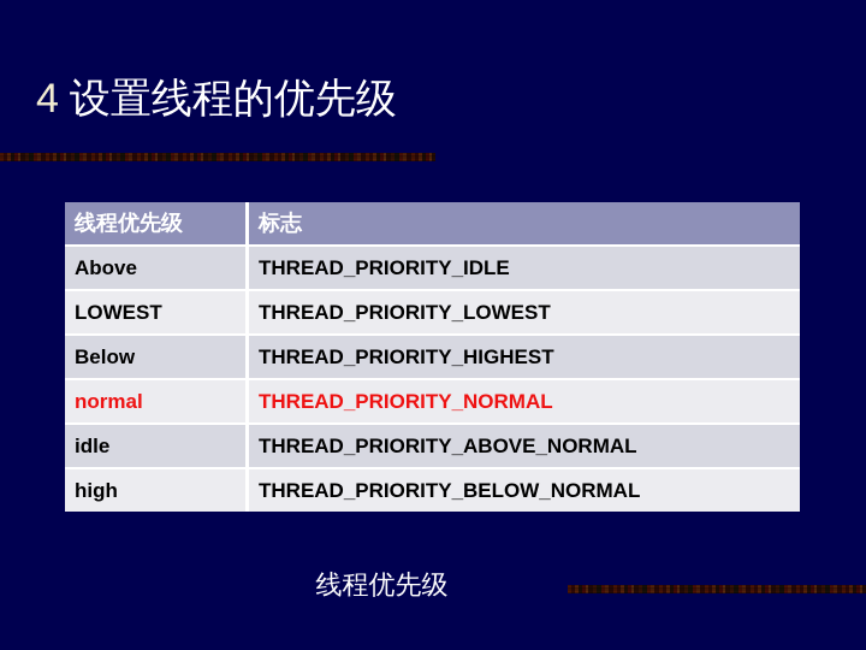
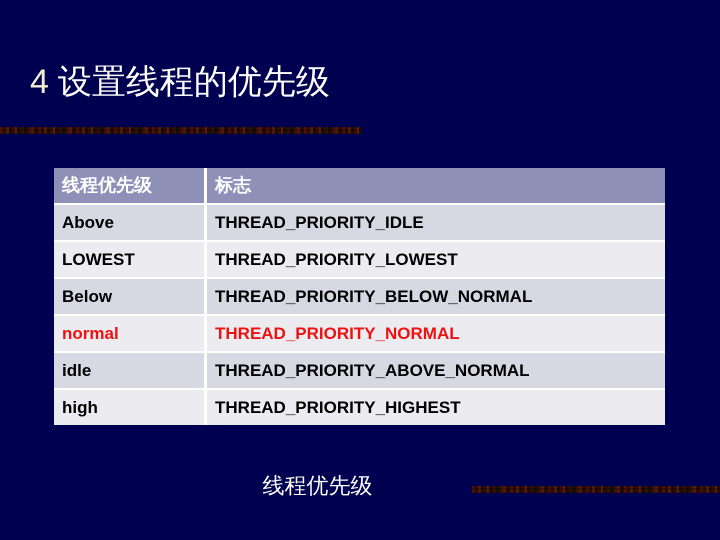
  4 设置线程的优先级
  线程优先级	标志
  Above	THREAD_PRIORITY_IDLE
  LOWEST	THREAD_PRIORITY_LOWEST
- Below	THREAD_PRIORITY_HIGHEST
+ Below	THREAD_PRIORITY_BELOW_NORMAL
  normal	THREAD_PRIORITY_NORMAL
  idle	THREAD_PRIORITY_ABOVE_NORMAL
- high	THREAD_PRIORITY_BELOW_NORMAL
+ high	THREAD_PRIORITY_HIGHEST
  线程优先级
